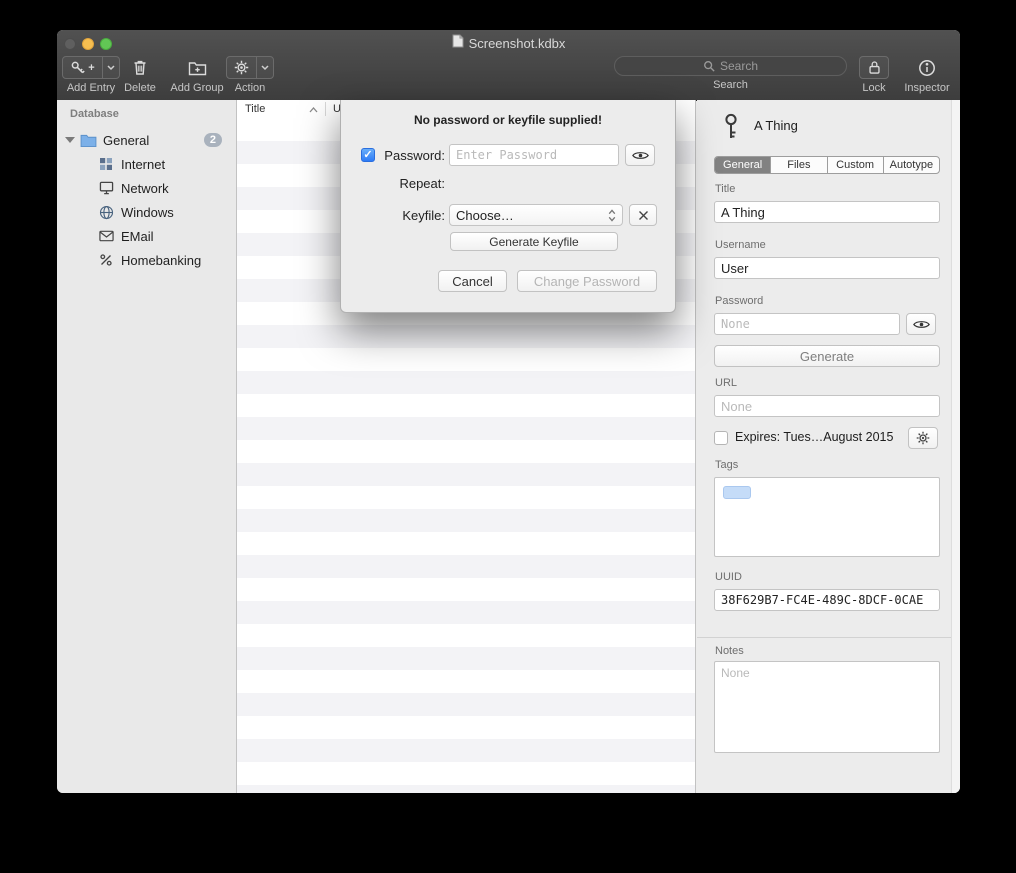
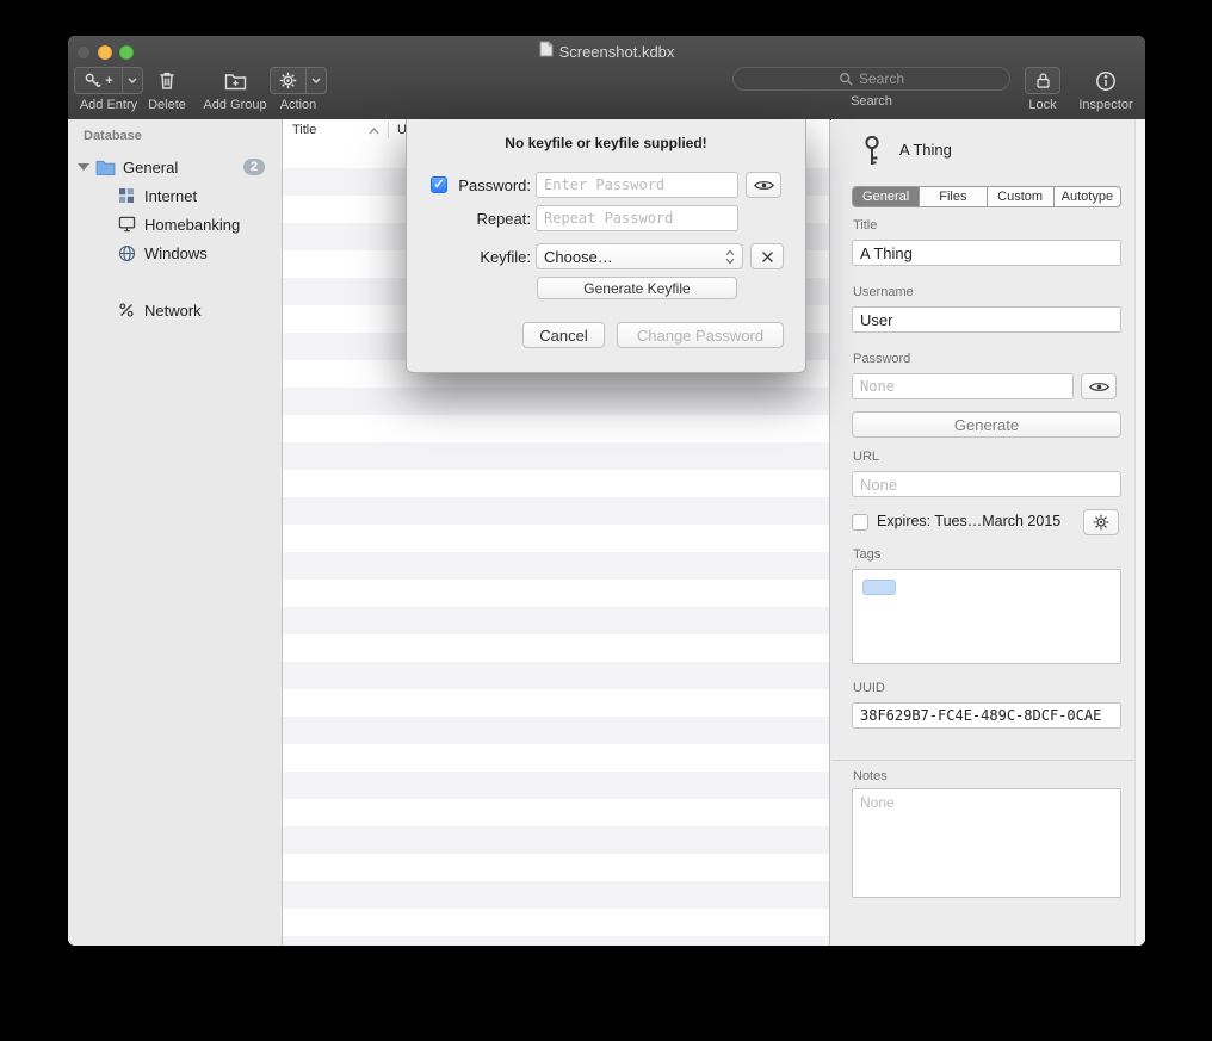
  Screenshot.kdbx
  +
  Add Entry
  Delete
  Add Group
  Action
  Search
  Search
  Lock
  Inspector
  Database
  General
  2
  Internet
- Network
+ Homebanking
  Windows
- EMail
- Homebanking
+ Network
  Title
  U
  A Thing
  General
  Files
  Custom
  Autotype
  Title
  A Thing
  Username
  User
  Password
  None
  Generate
  URL
  None
- Expires: Tues…August 2015
+ Expires: Tues…March 2015
  Tags
  UUID
  38F629B7-FC4E-489C-8DCF-0CAE
  Notes
  None
- No password or keyfile supplied!
+ No keyfile or keyfile supplied!
  ✓
  Password:
  Enter Password
  Repeat:
+ Repeat Password
  Keyfile:
  Choose…
  Generate Keyfile
  Cancel
  Change Password
